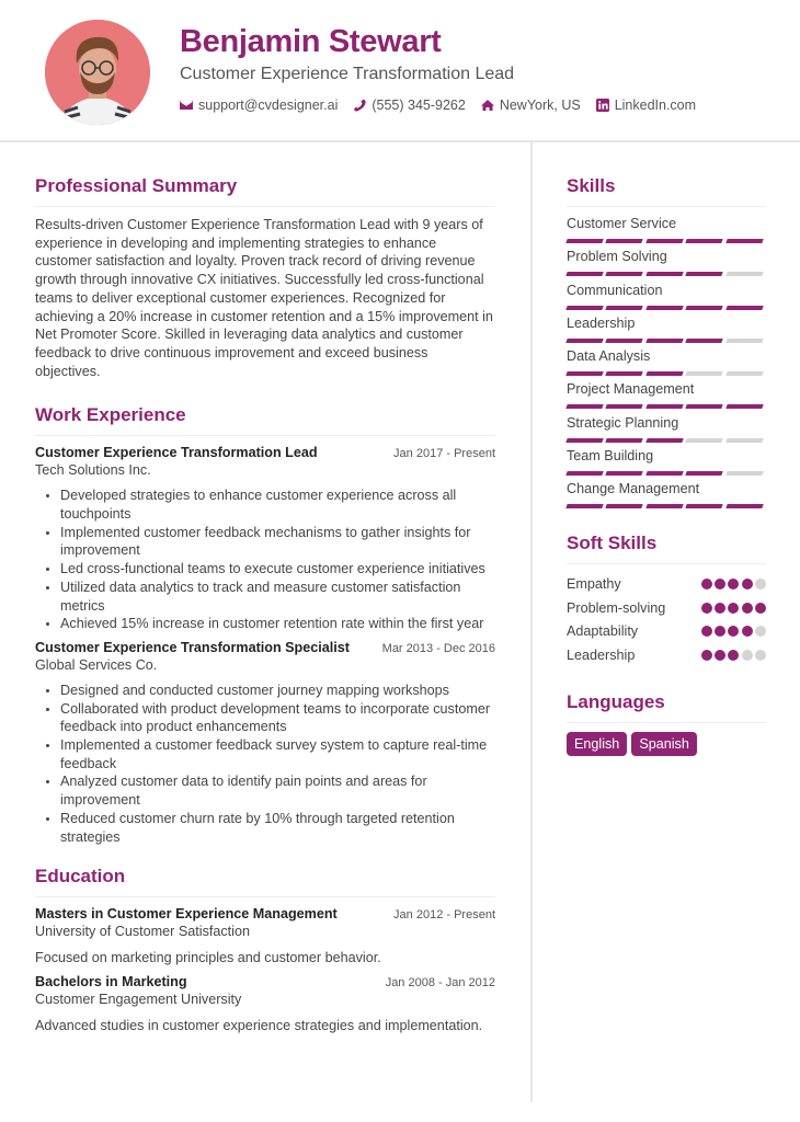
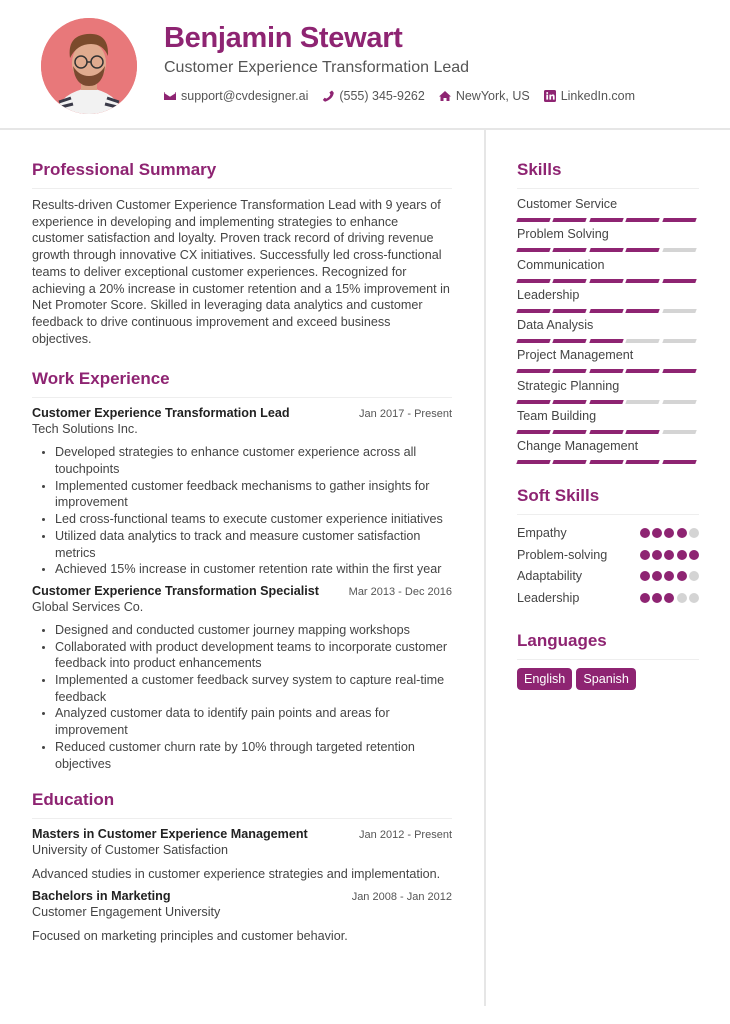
  Benjamin Stewart
  Customer Experience Transformation Lead
  support@cvdesigner.ai
  (555) 345-9262
  NewYork, US
  LinkedIn.com
  Professional Summary
  Results-driven Customer Experience Transformation Lead with 9 years of experience in developing and implementing strategies to enhance customer satisfaction and loyalty. Proven track record of driving revenue growth through innovative CX initiatives. Successfully led cross-functional teams to deliver exceptional customer experiences. Recognized for achieving a 20% increase in customer retention and a 15% improvement in Net Promoter Score. Skilled in leveraging data analytics and customer feedback to drive continuous improvement and exceed business objectives.
  Work Experience
  Customer Experience Transformation Lead
  Jan 2017 - Present
  Tech Solutions Inc.
  Developed strategies to enhance customer experience across all touchpoints
  Implemented customer feedback mechanisms to gather insights for improvement
  Led cross-functional teams to execute customer experience initiatives
  Utilized data analytics to track and measure customer satisfaction metrics
  Achieved 15% increase in customer retention rate within the first year
  Customer Experience Transformation Specialist
  Mar 2013 - Dec 2016
  Global Services Co.
  Designed and conducted customer journey mapping workshops
  Collaborated with product development teams to incorporate customer feedback into product enhancements
  Implemented a customer feedback survey system to capture real-time feedback
  Analyzed customer data to identify pain points and areas for improvement
- Reduced customer churn rate by 10% through targeted retention strategies
+ Reduced customer churn rate by 10% through targeted retention objectives
  Education
  Masters in Customer Experience Management
  Jan 2012 - Present
  University of Customer Satisfaction
- Focused on marketing principles and customer behavior.
+ Advanced studies in customer experience strategies and implementation.
  Bachelors in Marketing
  Jan 2008 - Jan 2012
  Customer Engagement University
- Advanced studies in customer experience strategies and implementation.
+ Focused on marketing principles and customer behavior.
  Skills
  Customer Service
  Problem Solving
  Communication
  Leadership
  Data Analysis
  Project Management
  Strategic Planning
  Team Building
  Change Management
  Soft Skills
  Empathy
  Problem-solving
  Adaptability
  Leadership
  Languages
  English
  Spanish
